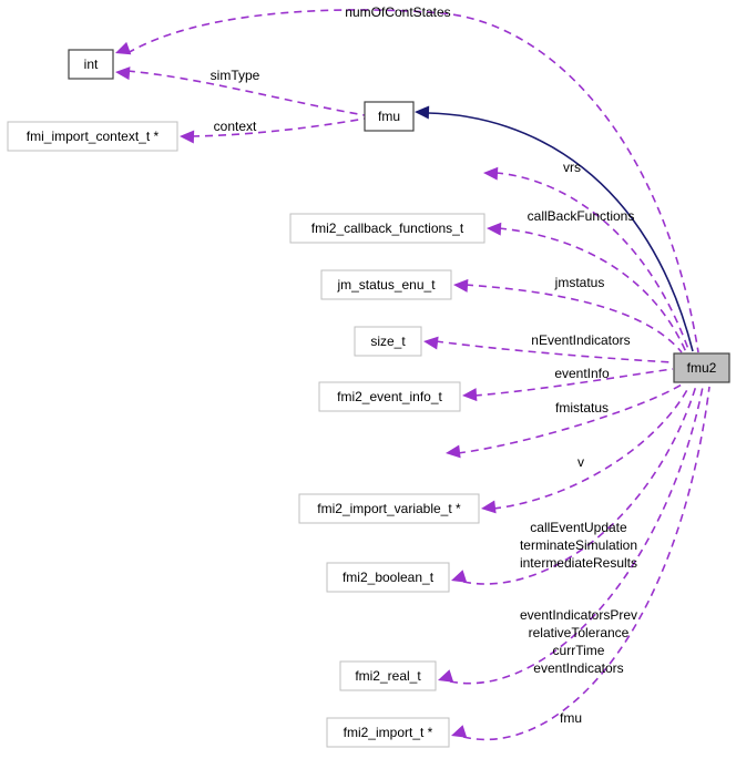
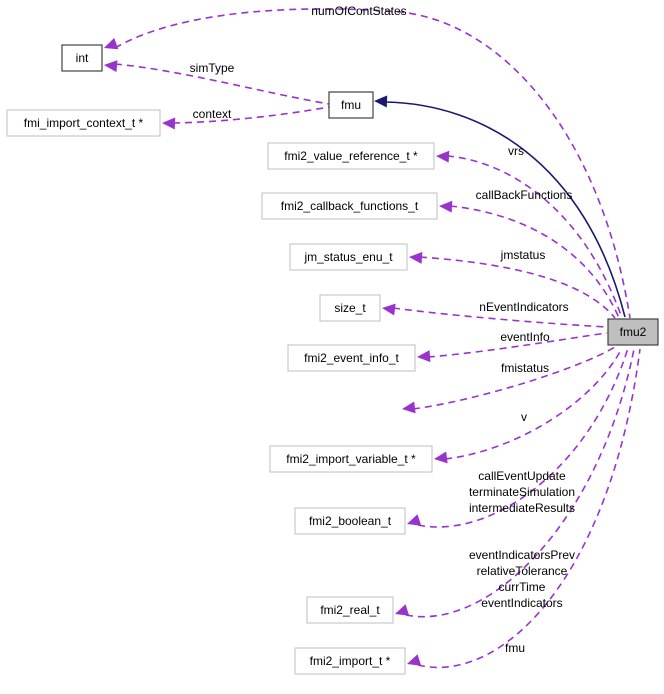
  int
  fmi_import_context_t *
  fmu
+ fmi2_value_reference_t *
  fmi2_callback_functions_t
  jm_status_enu_t
  size_t
  fmi2_event_info_t
  fmi2_import_variable_t *
  fmi2_boolean_t
  fmi2_real_t
  fmi2_import_t *
  fmu2
  numOfContStates
  simType
  context
  vrs
  callBackFunctions
  jmstatus
  nEventIndicators
  eventInfo
  fmistatus
  v
  callEventUpdate
  terminateSimulation
  intermediateResults
  eventIndicatorsPrev
  relativeTolerance
  currTime
  eventIndicators
  fmu
